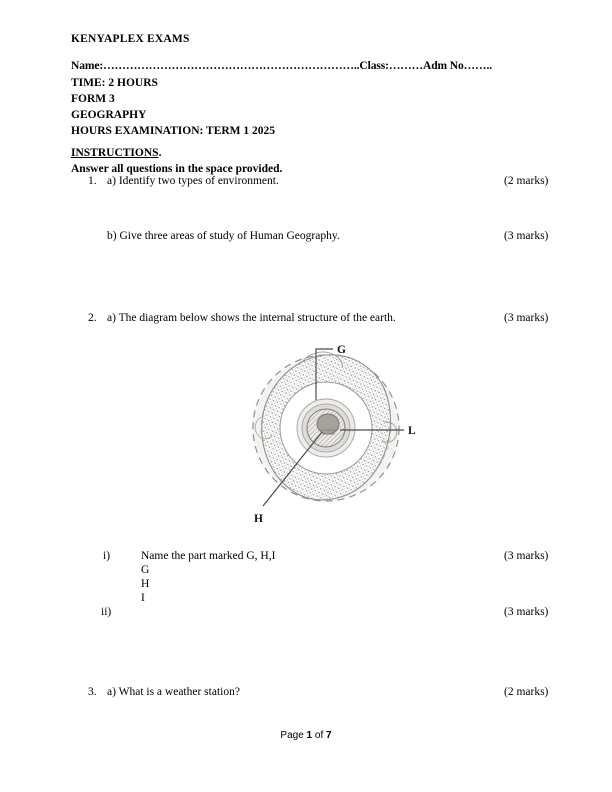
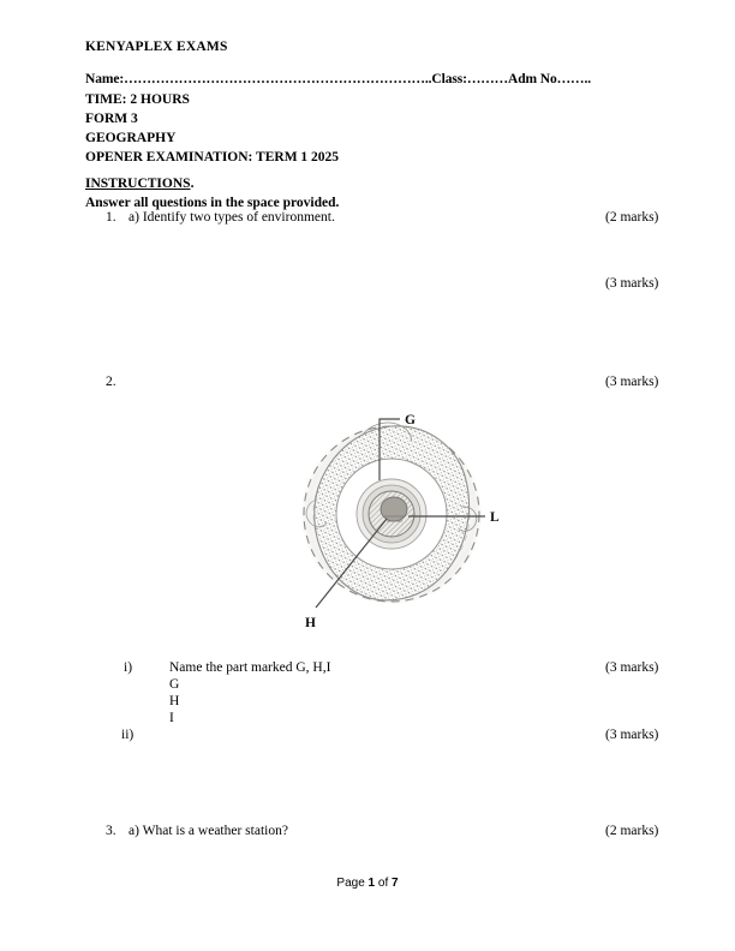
  KENYAPLEX EXAMS
  Name:…………………………………………………………..Class:………Adm No……..
  TIME: 2 HOURS
  FORM 3
  GEOGRAPHY
- HOURS EXAMINATION: TERM 1 2025
+ OPENER EXAMINATION: TERM 1 2025
  INSTRUCTIONS.
  Answer all questions in the space provided.
  1.
  a) Identify two types of environment.
  (2 marks)
- b) Give three areas of study of Human Geography.
  (3 marks)
  2.
- a) The diagram below shows the internal structure of the earth.
  (3 marks)
  G
  L
  H
  i)
  Name the part marked G, H,I
  (3 marks)
  G
  H
  I
  ii)
  (3 marks)
  3.
  a) What is a weather station?
  (2 marks)
  Page 1 of 7
